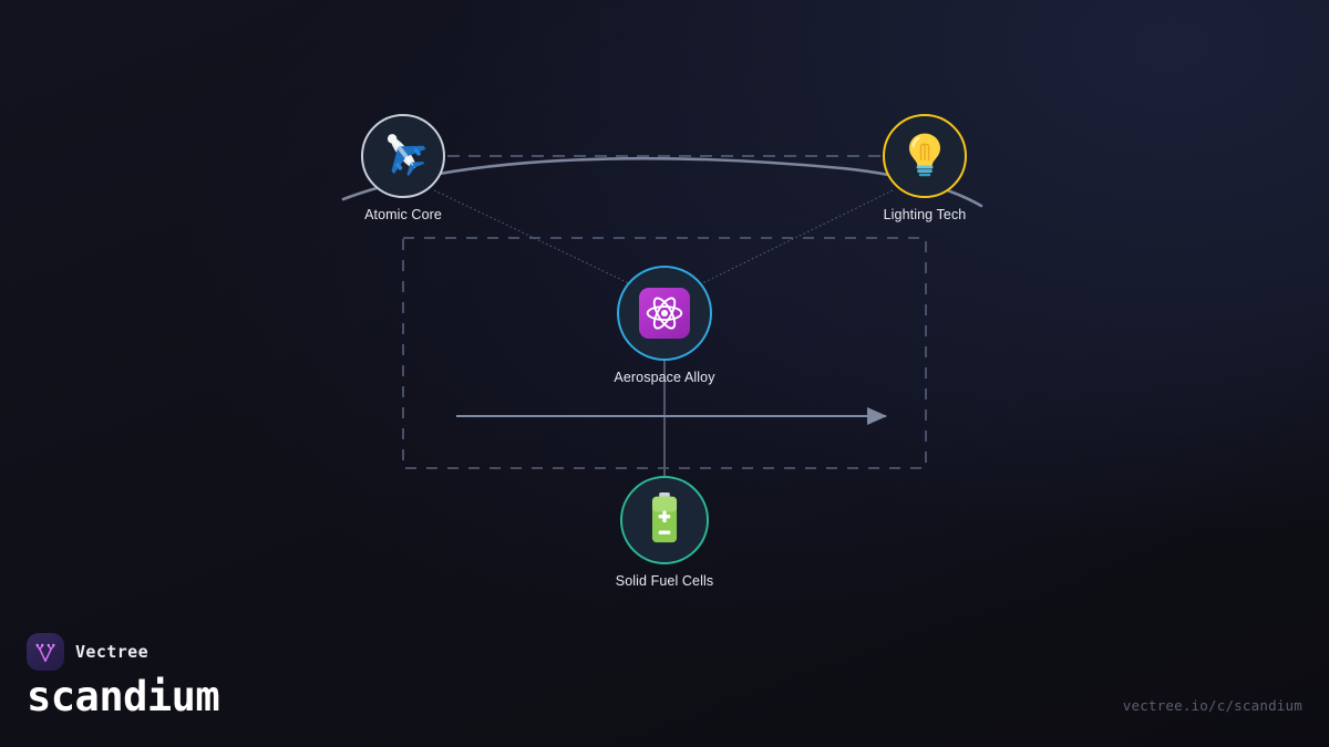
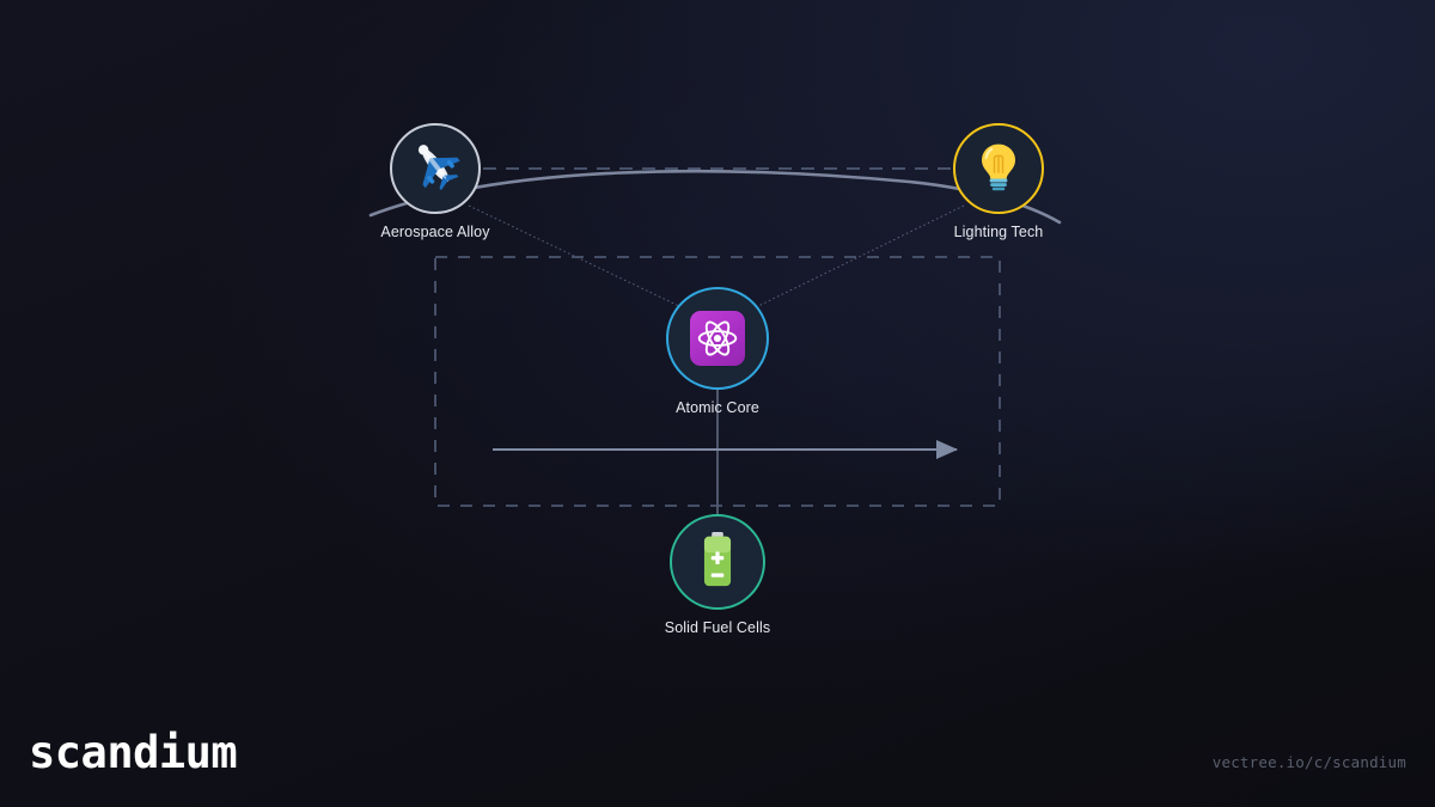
- Atomic Core
+ Aerospace Alloy
  Lighting Tech
- Aerospace Alloy
+ Atomic Core
  Solid Fuel Cells
- Vectree
  scandium
  vectree.io/c/scandium
